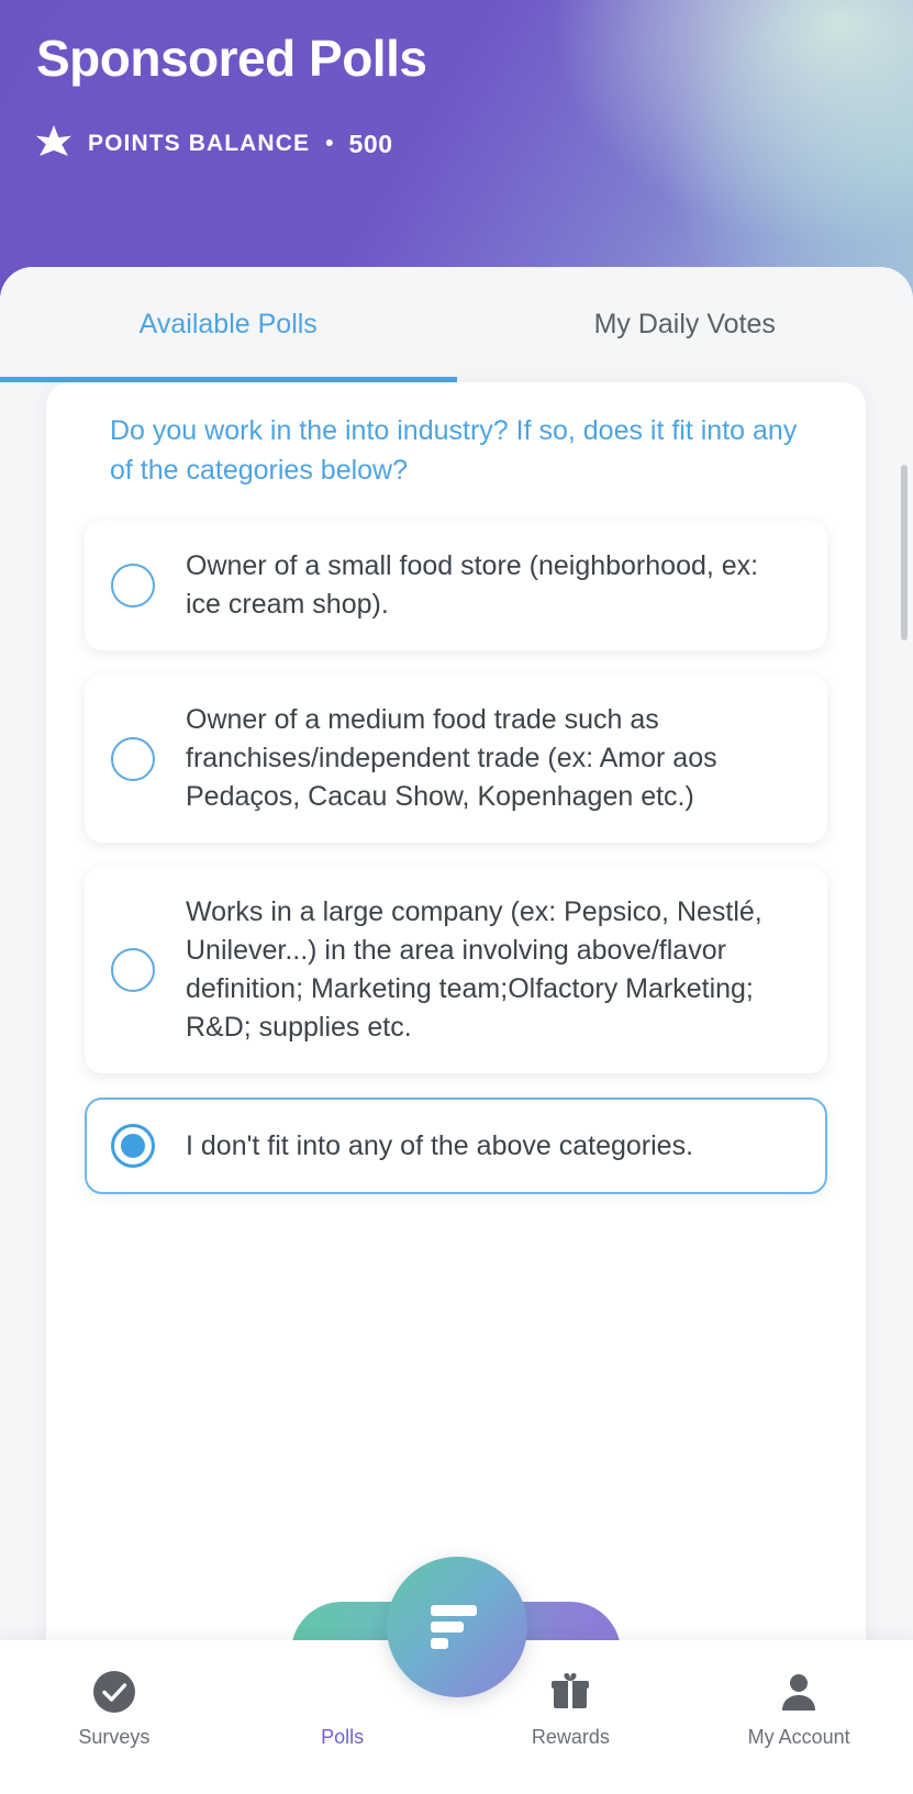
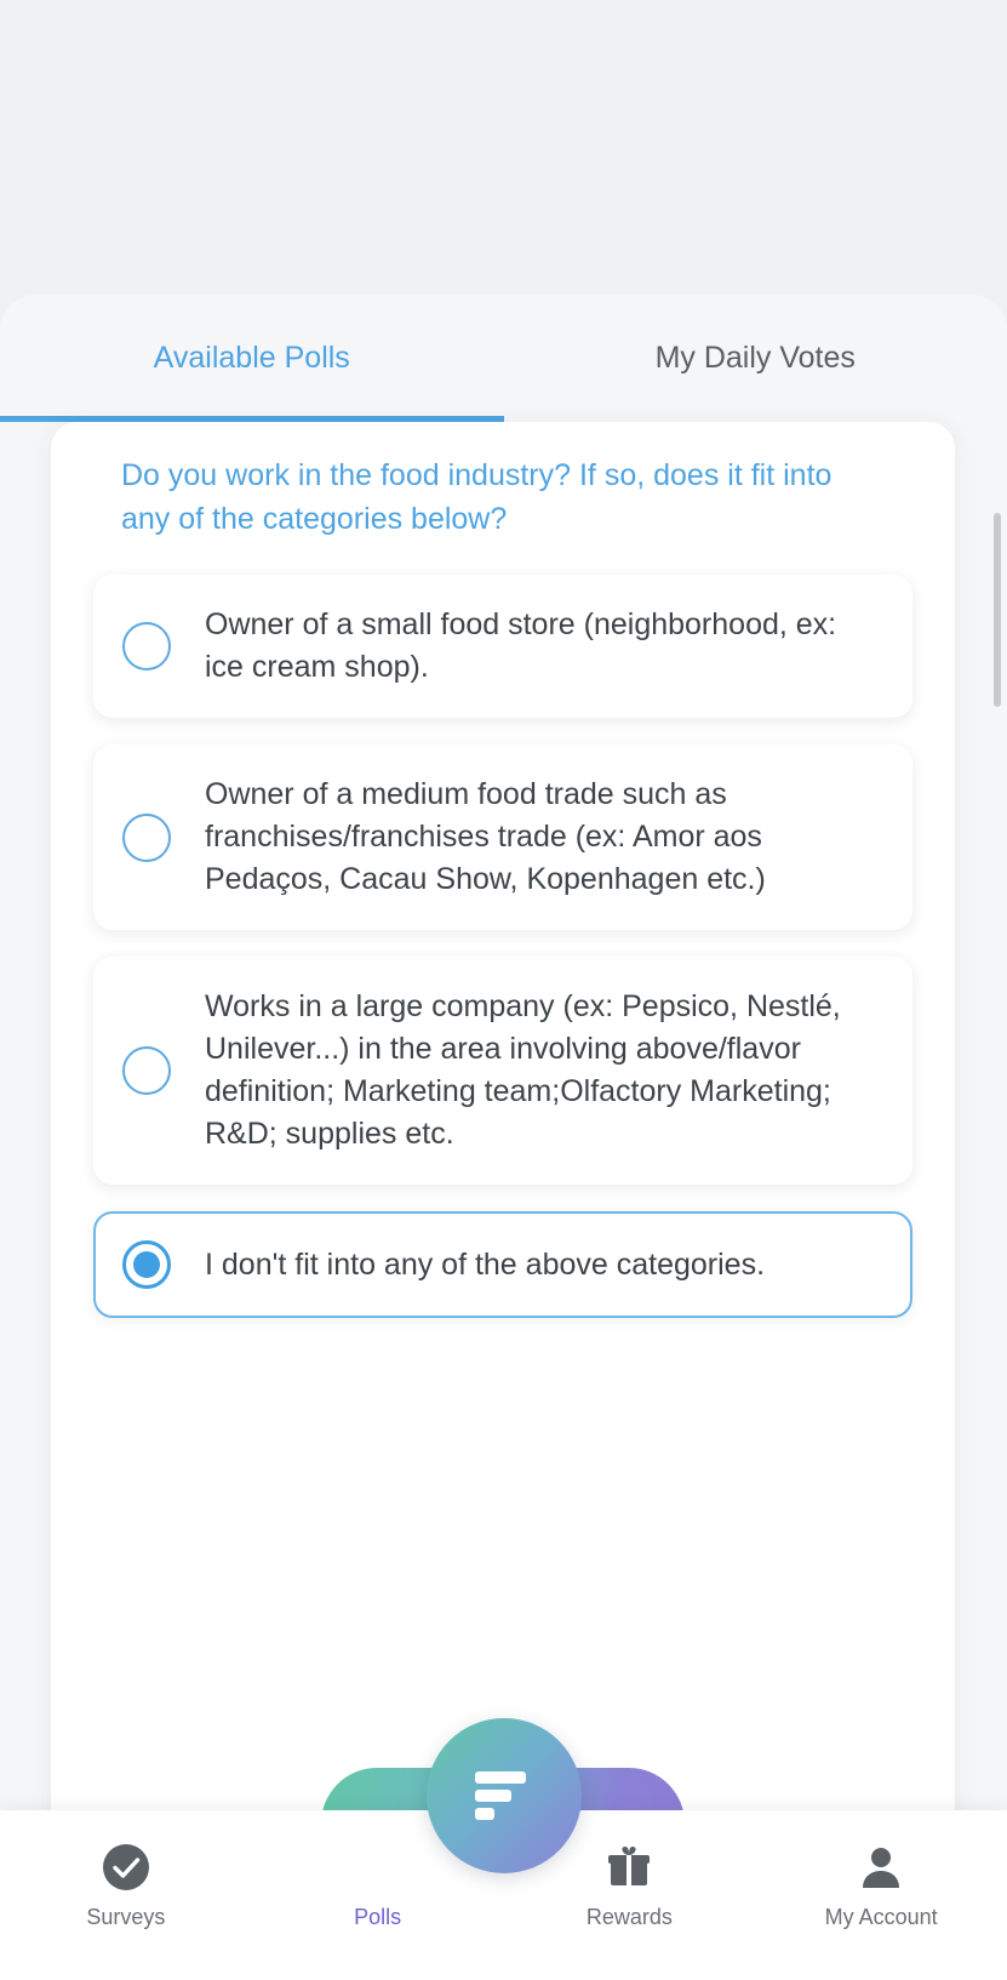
- Sponsored Polls
- POINTS BALANCE
- •
- 500
  Available Polls
  My Daily Votes
- Do you work in the into industry? If so, does it fit into any of the categories below?
+ Do you work in the food industry? If so, does it fit into any of the categories below?
  Owner of a small food store (neighborhood, ex: ice cream shop).
- Owner of a medium food trade such as franchises/independent trade (ex: Amor aos Pedaços, Cacau Show, Kopenhagen etc.)
+ Owner of a medium food trade such as franchises/franchises trade (ex: Amor aos Pedaços, Cacau Show, Kopenhagen etc.)
  Works in a large company (ex: Pepsico, Nestlé, Unilever...) in the area involving above/flavor definition; Marketing team;Olfactory Marketing; R&D; supplies etc.
  I don't fit into any of the above categories.
  Surveys
  Polls
  Rewards
  My Account
